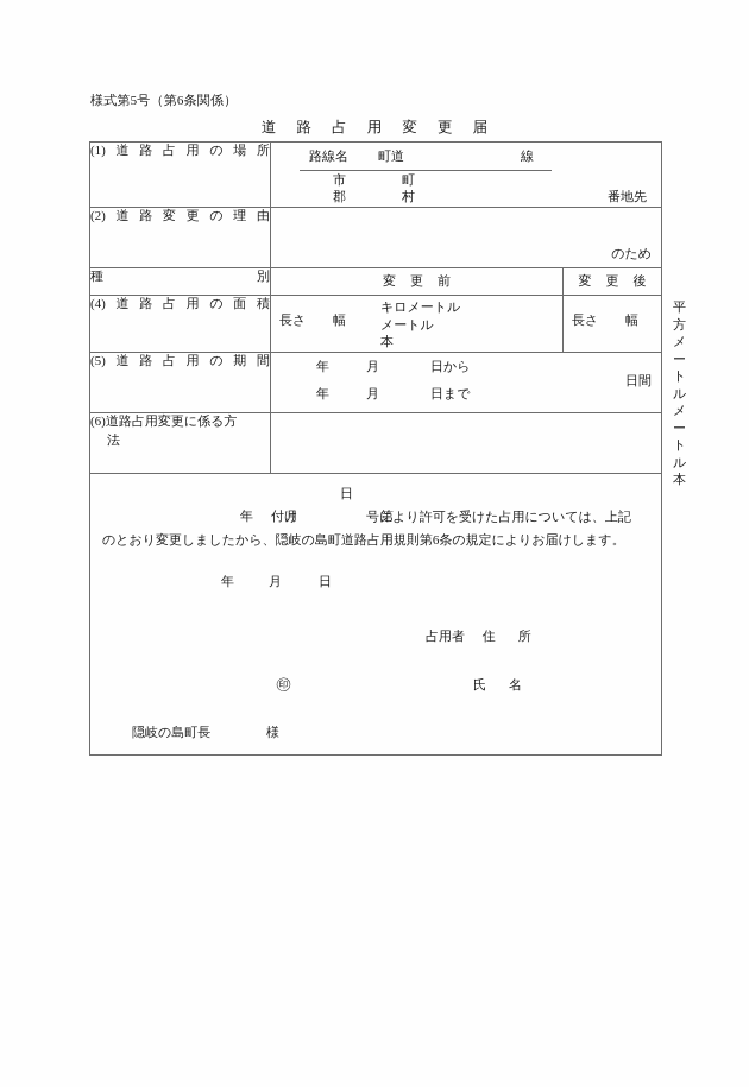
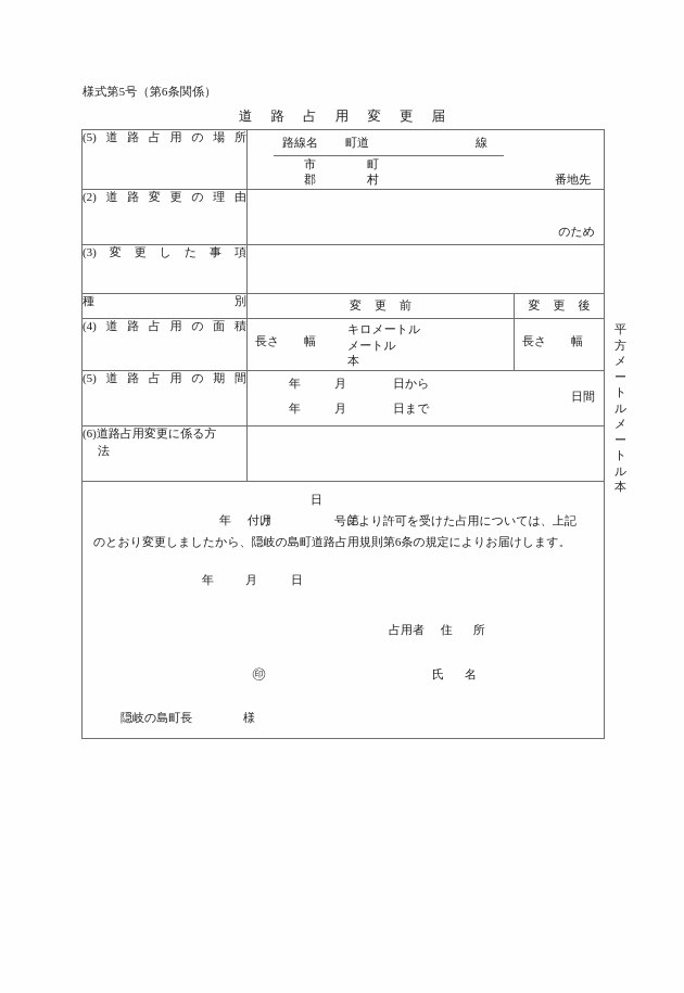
  様式第5号（第6条関係）
  道 路 占 用 変 更 届
- (1)道路占用の場所	路線名 町道 線 市 郡 町 村 番地先
+ (5)道路占用の場所	路線名 町道 線 市 郡 町 村 番地先
  (2)道路変更の理由	のため
+ (3)変更した事項
  種 別	変更前	変更後
  (4)道路占用の面積	長さ 幅 キロメートル メートル 本	長さ 幅 平方メートル メートル 本
  (5)道路占用の期間	年 月 日から 年 月 日まで 日間
  (6)道路占用変更に係る方 法
  年 月日付け 第号により許可を受けた占用については、上記 のとおり変更しましたから、隠岐の島町道路占用規則第6条の規定によりお届けします。 年 月 日 占用者 住 所 氏 名 ㊞ 隠岐の島町長 様
